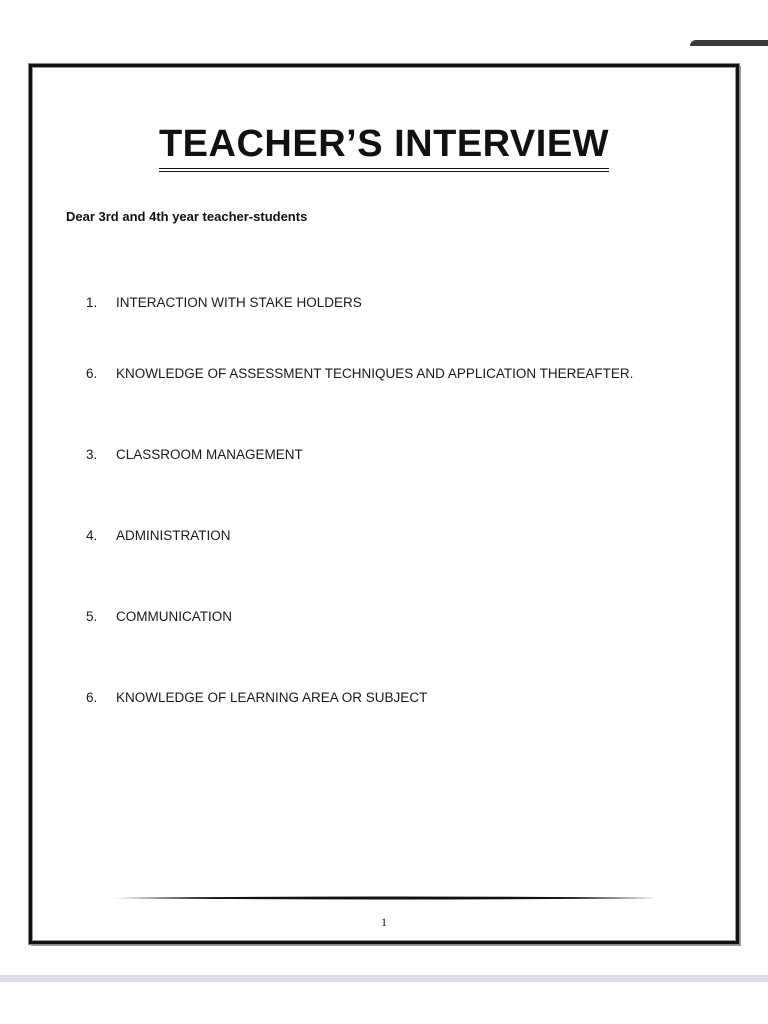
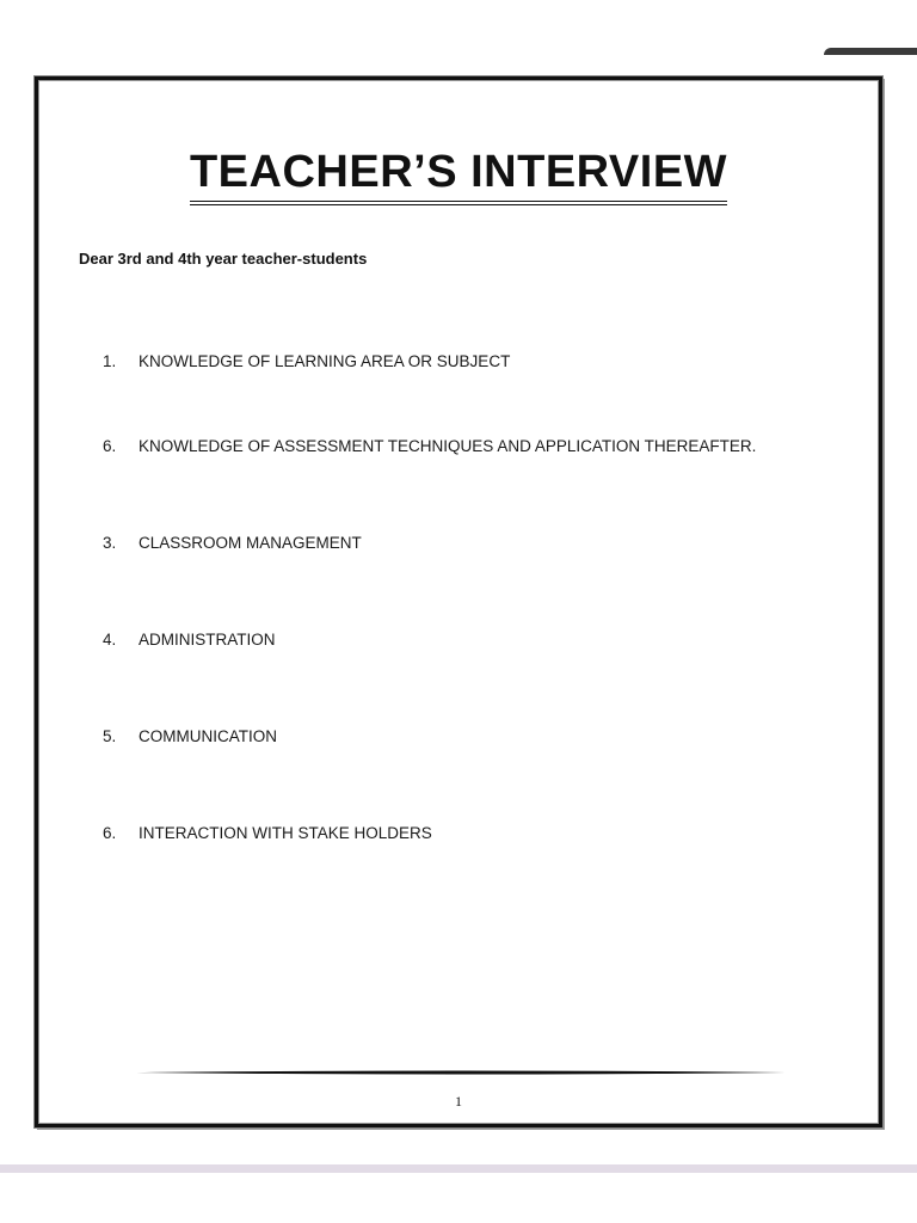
  TEACHER’S INTERVIEW
  Dear 3rd and 4th year teacher-students
- 1. INTERACTION WITH STAKE HOLDERS
+ 1. KNOWLEDGE OF LEARNING AREA OR SUBJECT
  6. KNOWLEDGE OF ASSESSMENT TECHNIQUES AND APPLICATION THEREAFTER.
  3. CLASSROOM MANAGEMENT
  4. ADMINISTRATION
  5. COMMUNICATION
- 6. KNOWLEDGE OF LEARNING AREA OR SUBJECT
+ 6. INTERACTION WITH STAKE HOLDERS
  1
